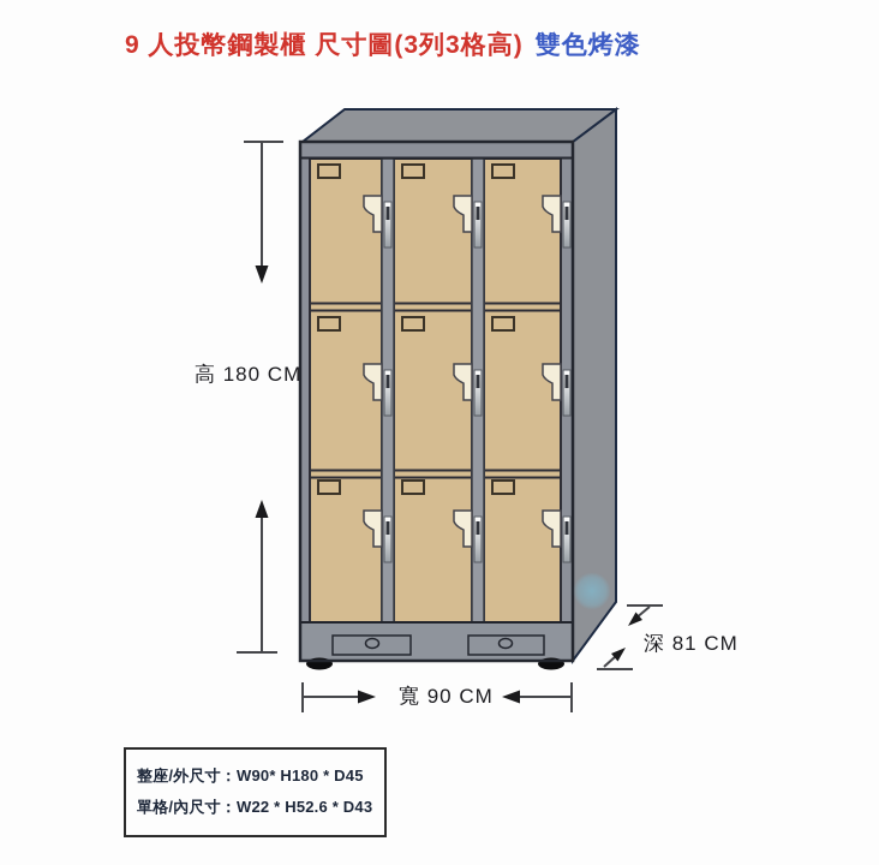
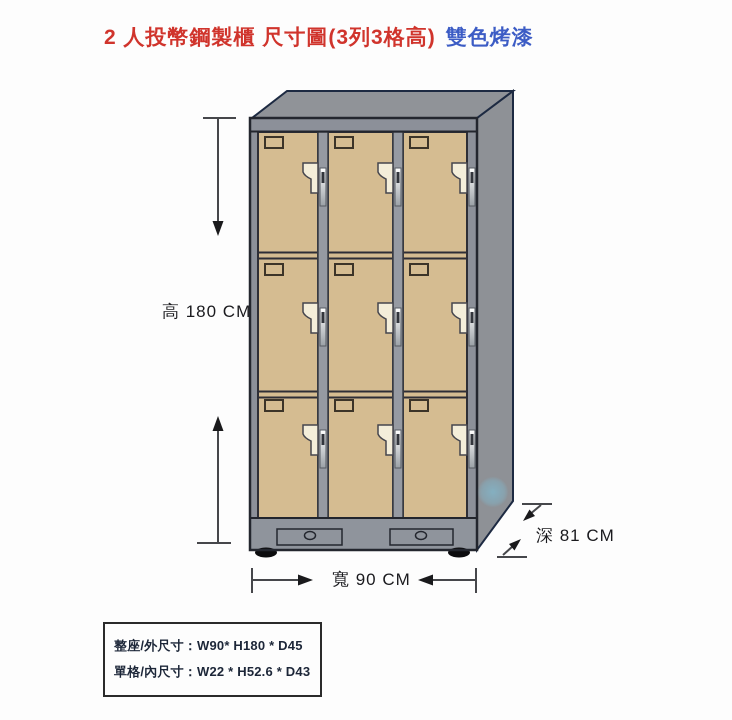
- 9 人投幣鋼製櫃 尺寸圖(3列3格高) 雙色烤漆
+ 2 人投幣鋼製櫃 尺寸圖(3列3格高) 雙色烤漆
  高 180 CM
  寬 90 CM
  深 81 CM
  整座/外尺寸：W90* H180 * D45
  單格/內尺寸：W22 * H52.6 * D43
